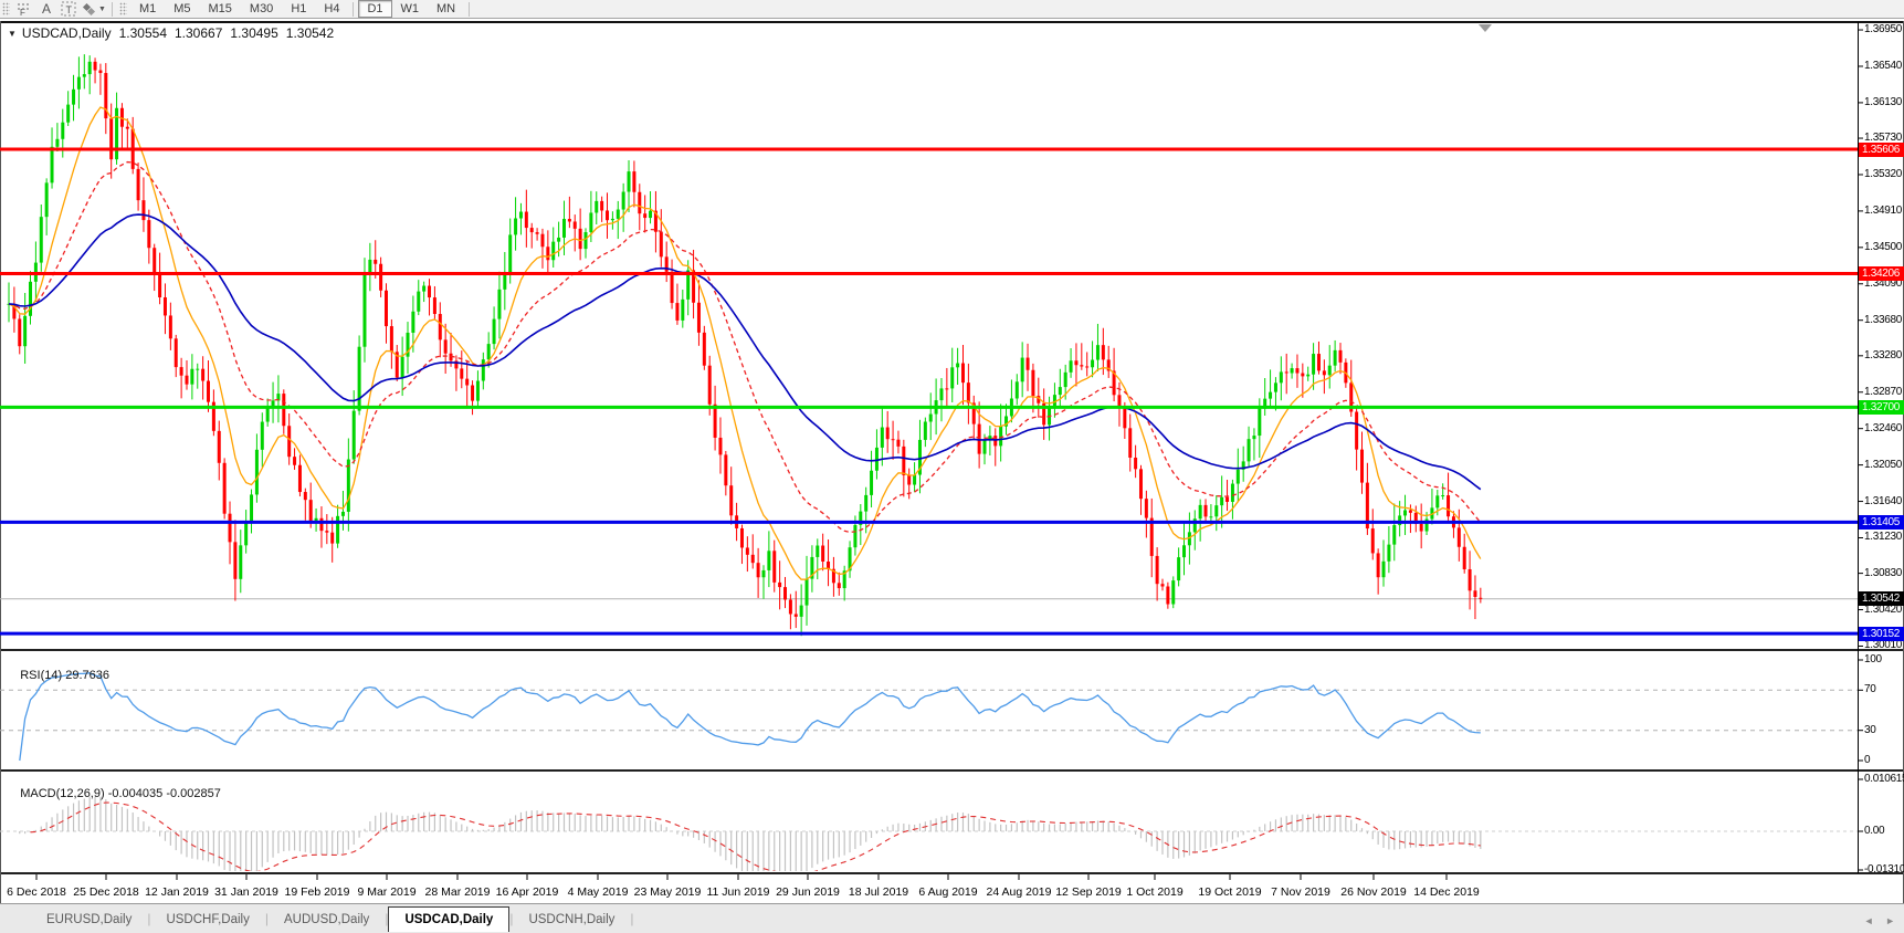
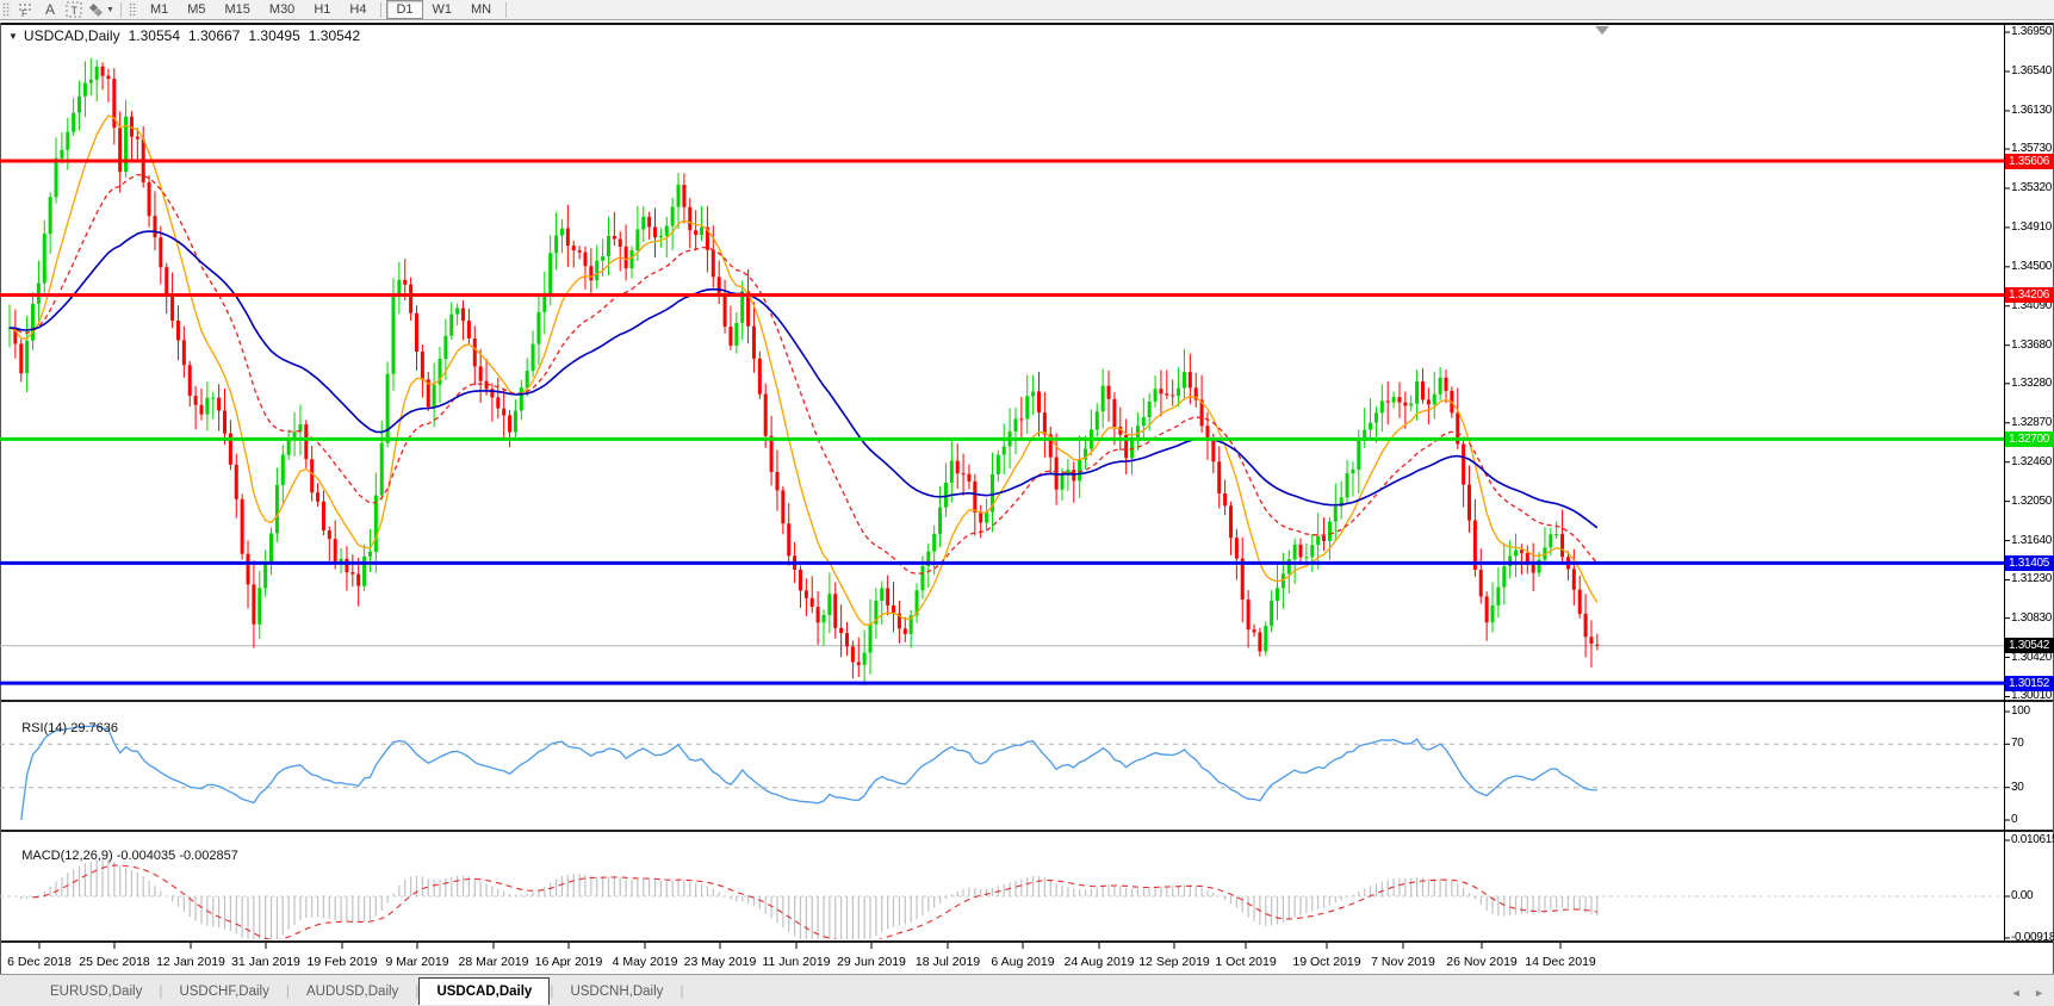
  F
  A
  T
  M1
  M5
  M15
  M30
  H1
  H4
  D1
  W1
  MN
  ▼
  USDCAD,Daily
  1.30554
  1.30667
  1.30495
  1.30542
  RSI(14) 29.7636
  MACD(12,26,9) -0.004035 -0.002857
  1.36950
  1.36540
  1.36130
  1.35730
  1.35320
  1.34910
  1.34500
  1.34090
  1.33680
  1.33280
  1.32870
  1.32460
  1.32050
  1.31640
  1.31230
  1.30830
  1.30420
  1.30010
  100
  70
  30
  0
  0.01061
  0.00
- -0.01310
+ -0.00918
  1.35606
  1.34206
  1.32700
  1.31405
  1.30152
  1.30542
  6 Dec 2018
  25 Dec 2018
  12 Jan 2019
  31 Jan 2019
  19 Feb 2019
  9 Mar 2019
  28 Mar 2019
  16 Apr 2019
  4 May 2019
  23 May 2019
  11 Jun 2019
  29 Jun 2019
  18 Jul 2019
  6 Aug 2019
  24 Aug 2019
  12 Sep 2019
  1 Oct 2019
  19 Oct 2019
  7 Nov 2019
  26 Nov 2019
  14 Dec 2019
  EURUSD,Daily
  |
  USDCHF,Daily
  |
  AUDUSD,Daily
  |
  USDCAD,Daily
  |
  USDCNH,Daily
  |
  ◄ ►
